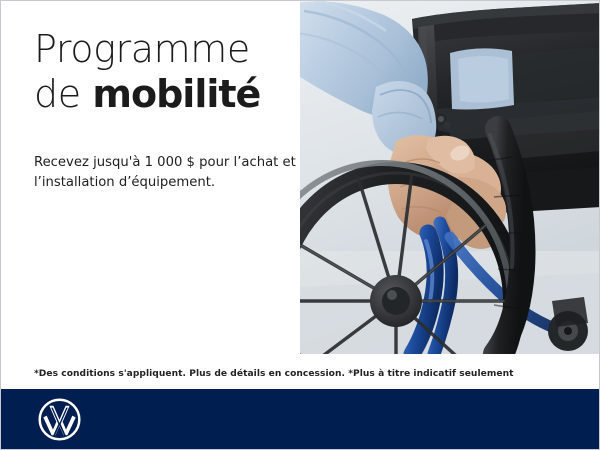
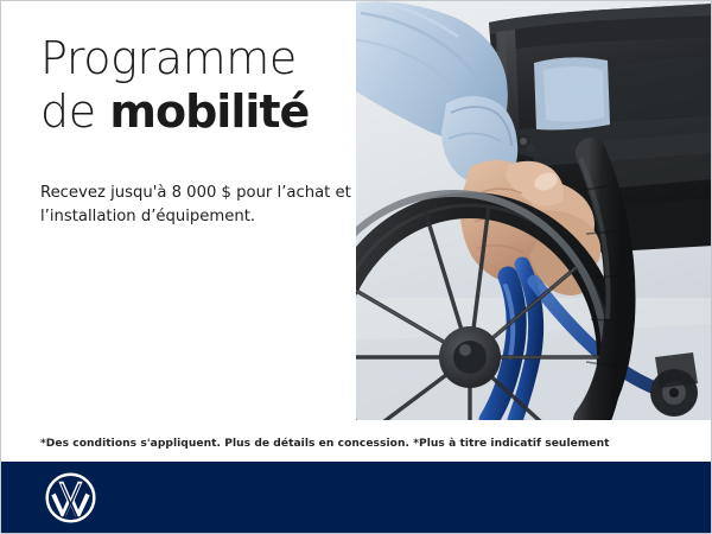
  Programme
  de mobilité
- Recevez jusqu'à 1 000 $ pour l’achat et l’installation d’équipement.
+ Recevez jusqu'à 8 000 $ pour l’achat et l’installation d’équipement.
  *Des conditions s'appliquent. Plus de détails en concession. *Plus à titre indicatif seulement
